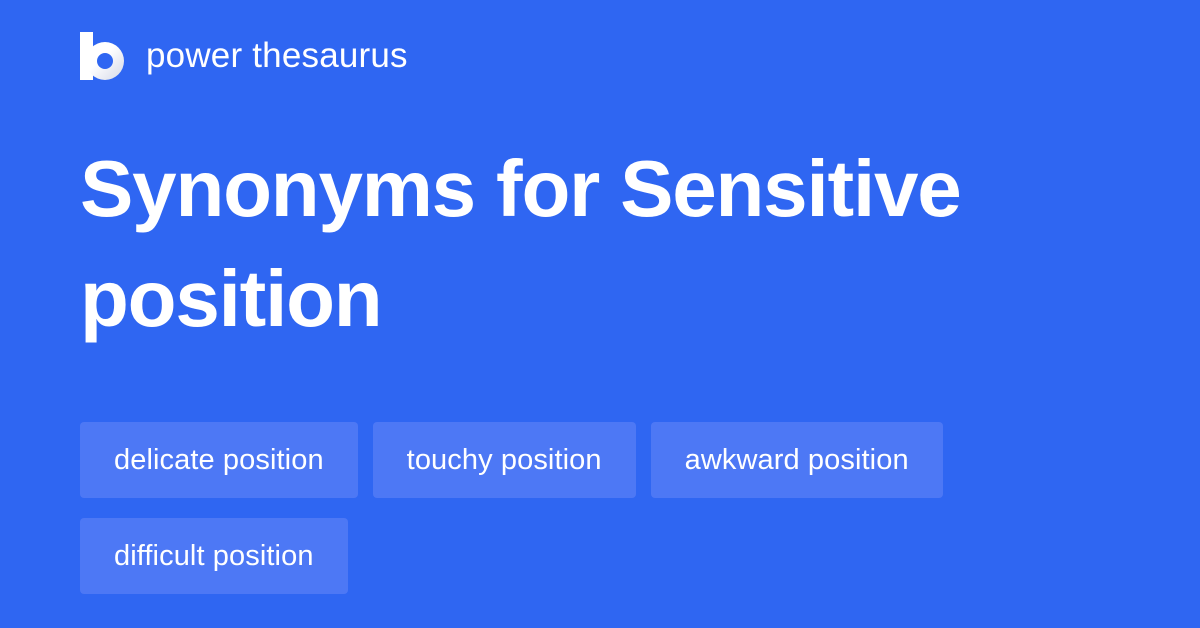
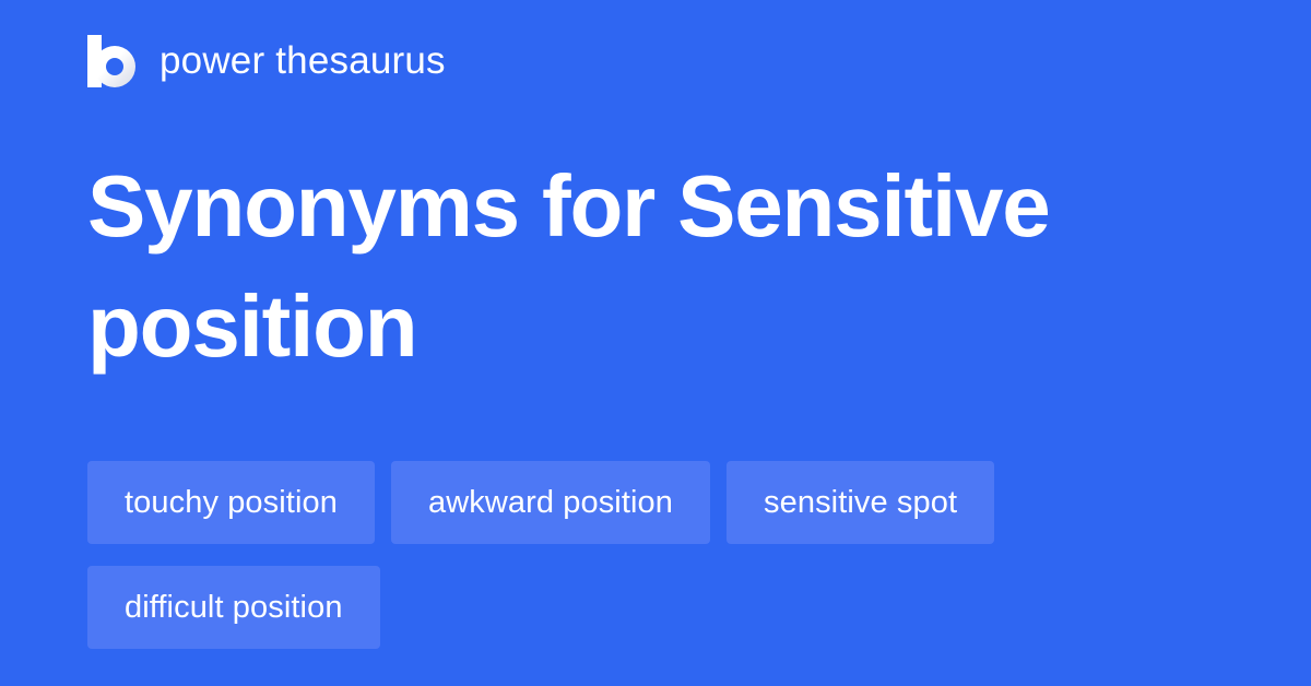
  power thesaurus
  Synonyms for Sensitive position
- delicate position
  touchy position
  awkward position
+ sensitive spot
  difficult position
